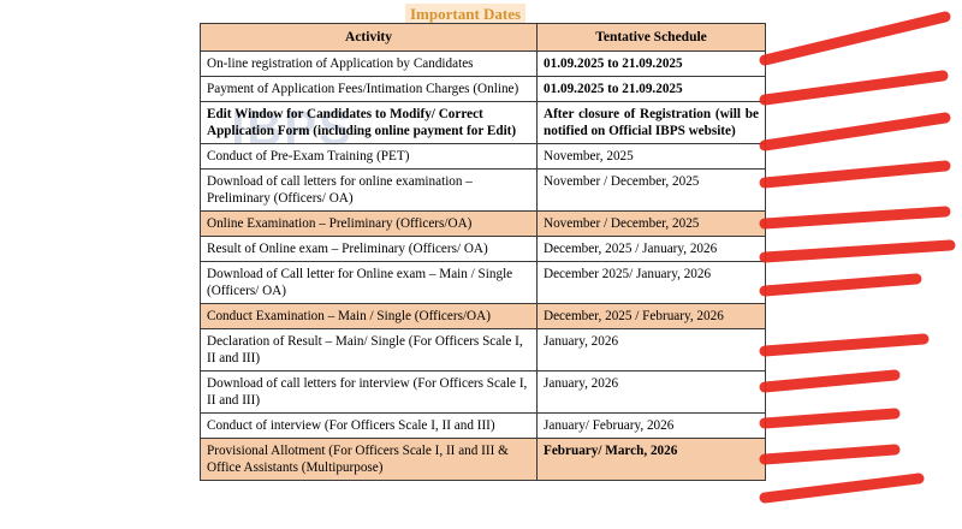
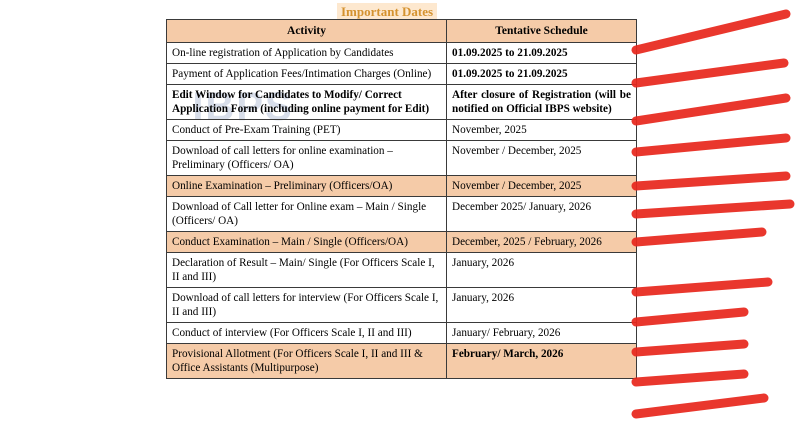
  IBPS
  Important Dates
  Activity	Tentative Schedule
  On-line registration of Application by Candidates	01.09.2025 to 21.09.2025
  Payment of Application Fees/Intimation Charges (Online)	01.09.2025 to 21.09.2025
  Edit Window for Candidates to Modify/ Correct Application Form (including online payment for Edit)	After closure of Registration (will be notified on Official IBPS website)
  Conduct of Pre-Exam Training (PET)	November, 2025
  Download of call letters for online examination – Preliminary (Officers/ OA)	November / December, 2025
  Online Examination – Preliminary (Officers/OA)	November / December, 2025
- Result of Online exam – Preliminary (Officers/ OA)	December, 2025 / January, 2026
  Download of Call letter for Online exam – Main / Single (Officers/ OA)	December 2025/ January, 2026
  Conduct Examination – Main / Single (Officers/OA)	December, 2025 / February, 2026
  Declaration of Result – Main/ Single (For Officers Scale I, II and III)	January, 2026
  Download of call letters for interview (For Officers Scale I, II and III)	January, 2026
  Conduct of interview (For Officers Scale I, II and III)	January/ February, 2026
  Provisional Allotment (For Officers Scale I, II and III & Office Assistants (Multipurpose)	February/ March, 2026
